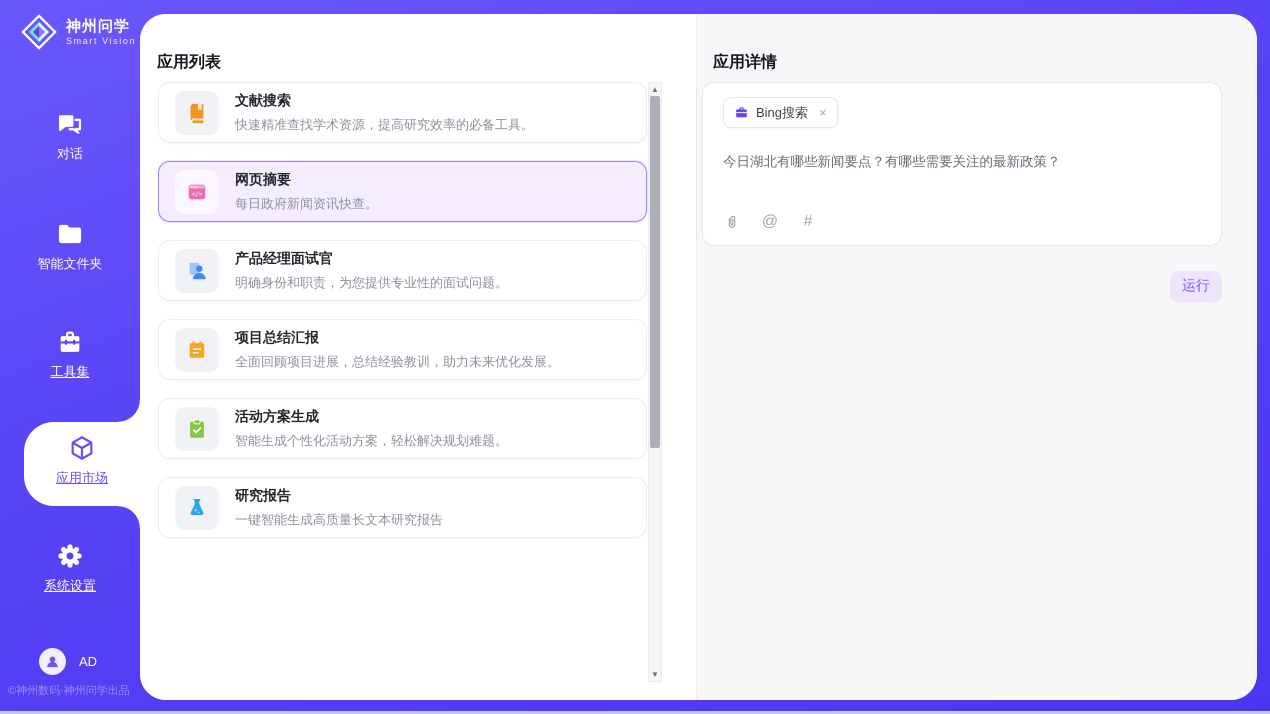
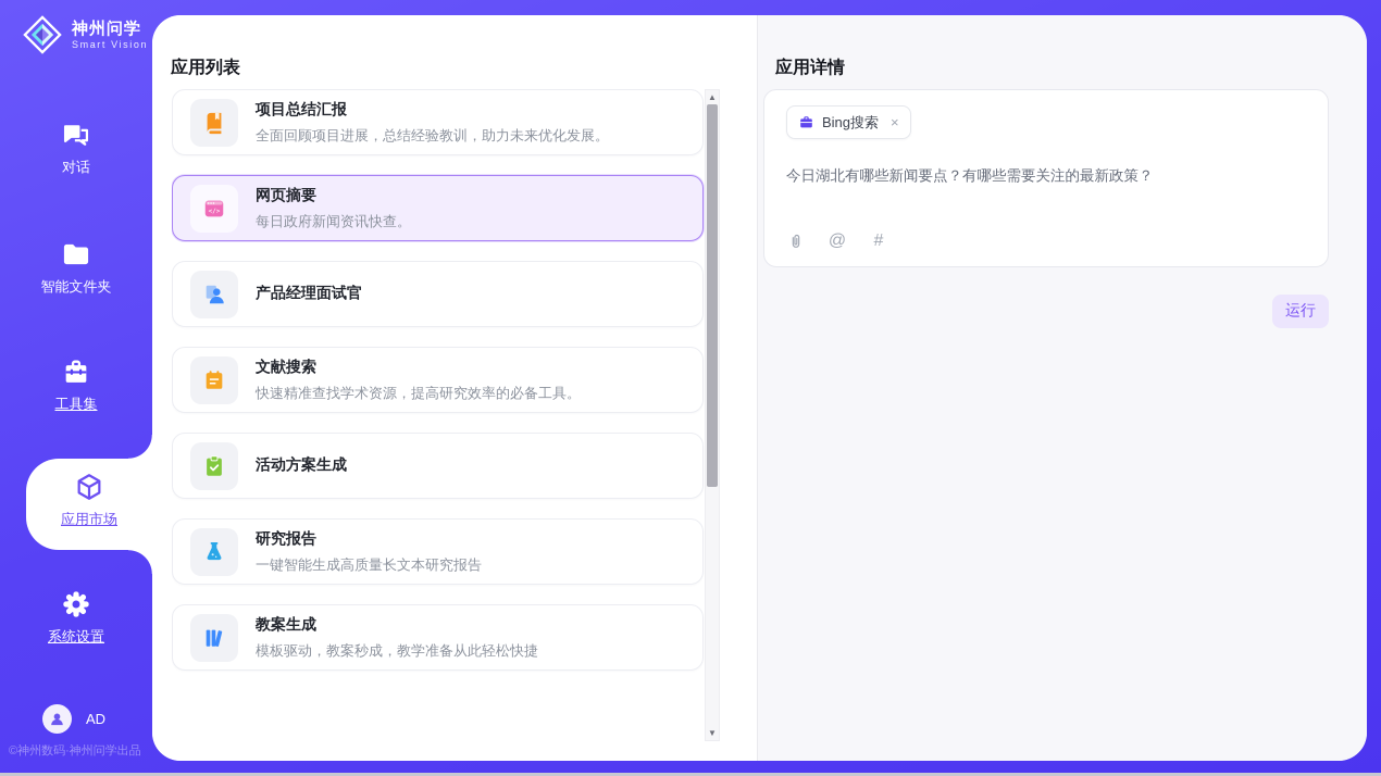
  神州问学
  Smart Vision
  对话
  智能文件夹
  工具集
  应用市场
  系统设置
  AD
  ©神州数码·神州问学出品
  应用列表
- 文献搜索
+ 项目总结汇报
- 快速精准查找学术资源，提高研究效率的必备工具。
+ 全面回顾项目进展，总结经验教训，助力未来优化发展。
  网页摘要
  每日政府新闻资讯快查。
  产品经理面试官
- 明确身份和职责，为您提供专业性的面试问题。
- 项目总结汇报
+ 文献搜索
- 全面回顾项目进展，总结经验教训，助力未来优化发展。
+ 快速精准查找学术资源，提高研究效率的必备工具。
  活动方案生成
- 智能生成个性化活动方案，轻松解决规划难题。
  研究报告
  一键智能生成高质量长文本研究报告
+ 教案生成
+ 模板驱动，教案秒成，教学准备从此轻松快捷
  ▲
  ▼
  应用详情
  Bing搜索
  ×
  今日湖北有哪些新闻要点？有哪些需要关注的最新政策？
  @
  #
  运行
